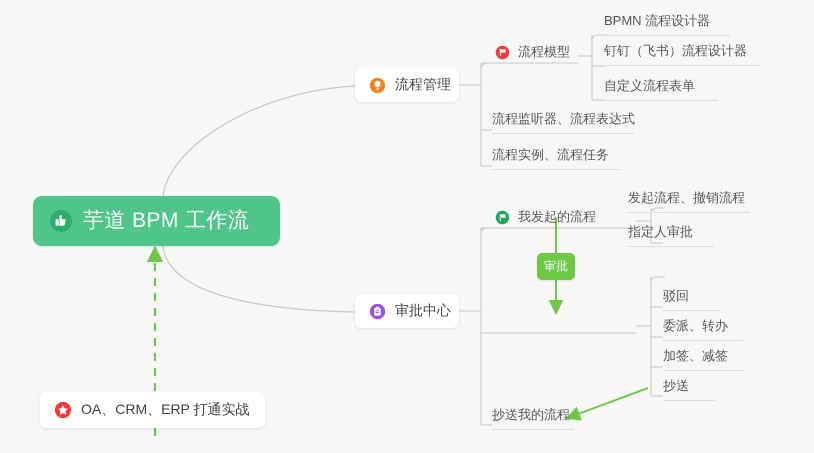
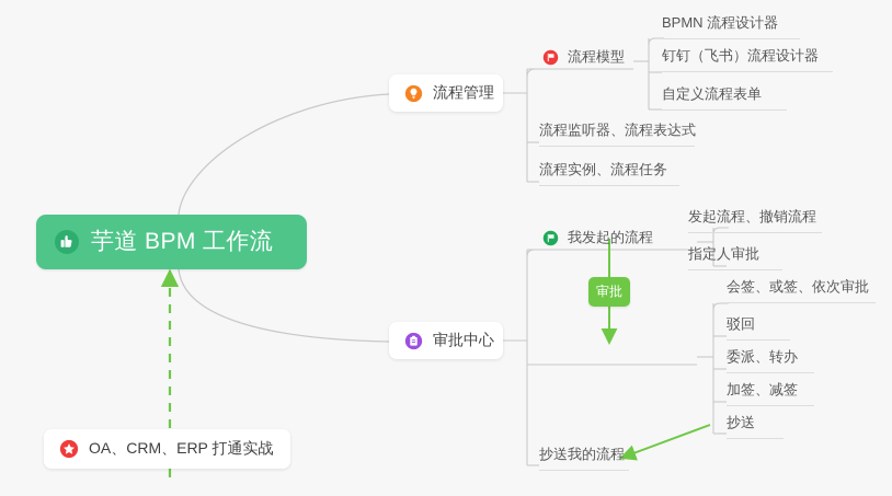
  芋道 BPM 工作流
  流程管理
  审批中心
  OA、CRM、ERP 打通实战
  流程模型
  我发起的流程
  BPMN 流程设计器
  钉钉（飞书）流程设计器
  自定义流程表单
  流程监听器、流程表达式
  流程实例、流程任务
  发起流程、撤销流程
  指定人审批
+ 会签、或签、依次审批
  驳回
  委派、转办
  加签、减签
  抄送
  抄送我的流程
  审批
